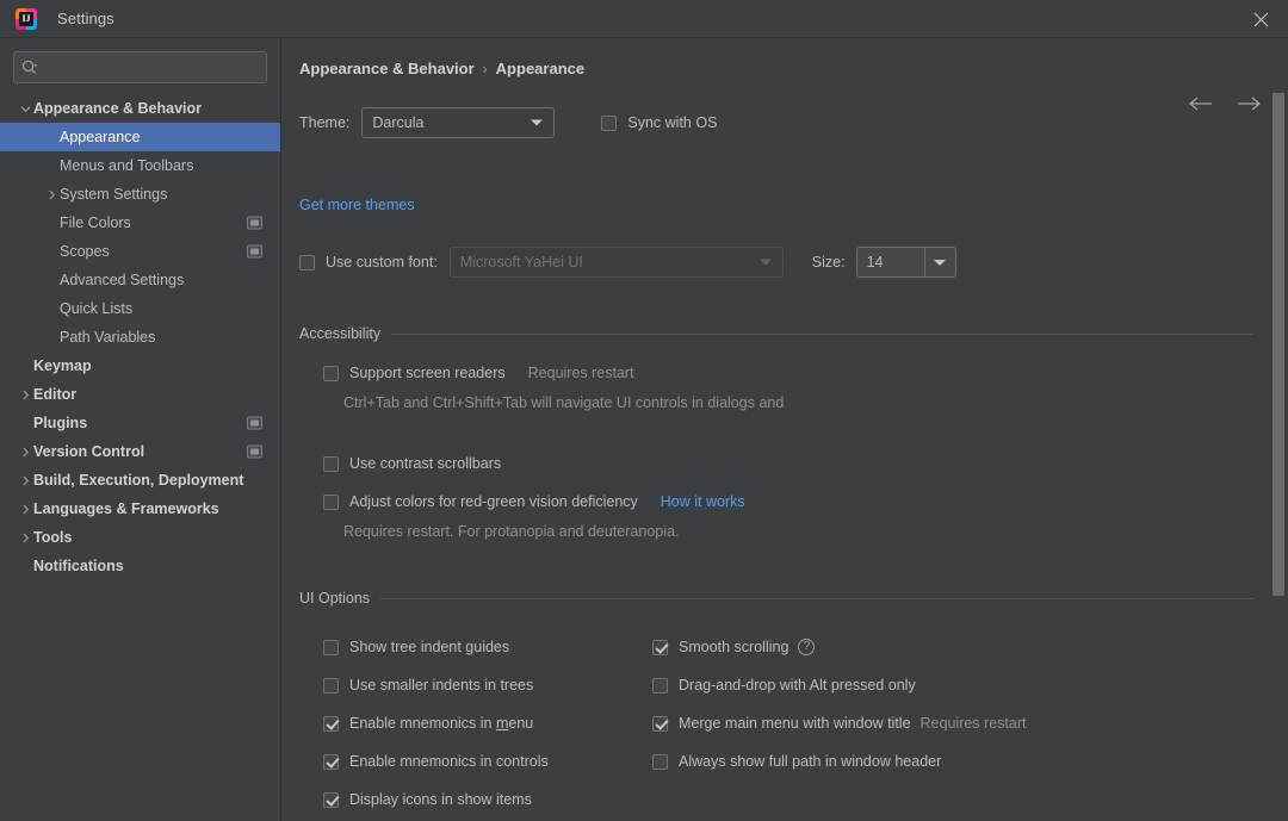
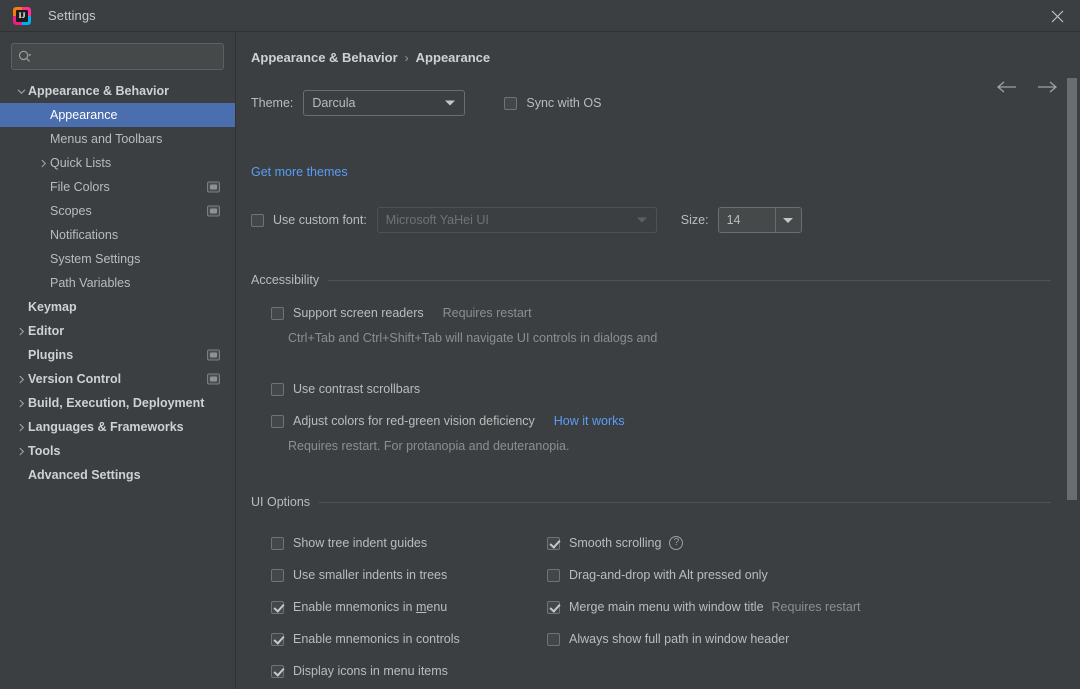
  IJ
  Settings
  Appearance & Behavior
  Appearance
  Menus and Toolbars
- System Settings
+ Quick Lists
  File Colors
  Scopes
- Advanced Settings
+ Notifications
- Quick Lists
+ System Settings
  Path Variables
  Keymap
  Editor
  Plugins
  Version Control
  Build, Execution, Deployment
  Languages & Frameworks
  Tools
- Notifications
+ Advanced Settings
  Appearance & Behavior
  ›
  Appearance
  Theme:
  Darcula
  Sync with OS
  Get more themes
  Use custom font:
  Microsoft YaHei UI
  Size:
  14
  Accessibility
  Support screen readers
  Requires restart
  Ctrl+Tab and Ctrl+Shift+Tab will navigate UI controls in dialogs and
  Use contrast scrollbars
  Adjust colors for red-green vision deficiency
  How it works
  Requires restart. For protanopia and deuteranopia.
  UI Options
  Show tree indent guides
  Use smaller indents in trees
  Enable mnemonics in menu
  Enable mnemonics in controls
- Display icons in show items
+ Display icons in menu items
  Smooth scrolling
  ?
  Drag-and-drop with Alt pressed only
  Merge main menu with window title
  Requires restart
  Always show full path in window header
